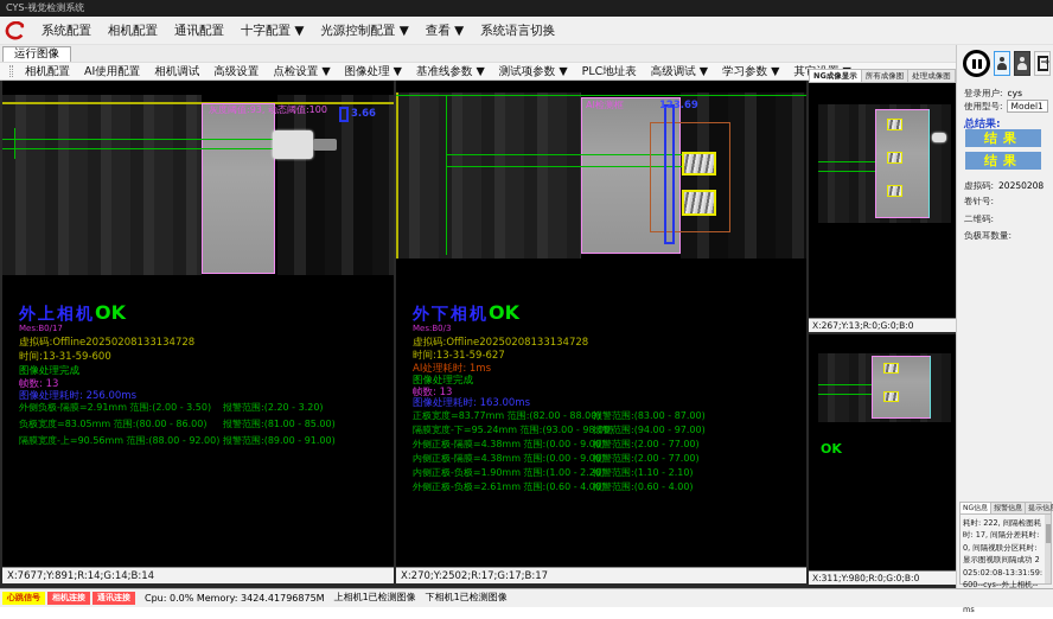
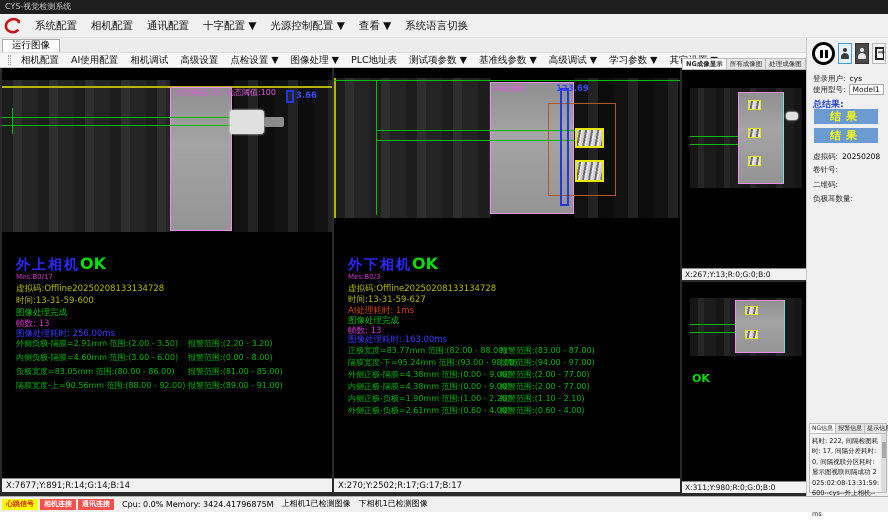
  CYS-视觉检测系统
  系统配置
  相机配置
  通讯配置
  十字配置 ▼
  光源控制配置 ▼
  查看 ▼
  系统语言切换
  运行图像
  相机配置
  AI使用配置
  相机调试
  高级设置
  点检设置 ▼
  图像处理 ▼
- 基准线参数 ▼
+ PLC地址表
  测试项参数 ▼
- PLC地址表
+ 基准线参数 ▼
  高级调试 ▼
  学习参数 ▼
  3.66
  灰度阈值:93, 动态阈值:100
  外上相机OK
  Mes:B0/17
  虚拟码:Offline20250208133134728
  时间:13-31-59-600
  图像处理完成
  帧数: 13
  图像处理耗时: 256.00ms
  外侧负极-隔膜=2.91mm 范围:(2.00 - 3.50)
  报警范围:(2.20 - 3.20)
+ 内侧负极-隔膜=4.60mm 范围:(3.00 - 6.00)
+ 报警范围:(0.00 - 8.00)
  负极宽度=83.05mm 范围:(80.00 - 86.00)
  报警范围:(81.00 - 85.00)
  隔膜宽度-上=90.56mm 范围:(88.00 - 92.00)
  报警范围:(89.00 - 91.00)
  X:7677;Y:891;R:14;G:14;B:14
  123.69
  AI检测框
  外下相机OK
  Mes:B0/3
  虚拟码:Offline20250208133134728
  时间:13-31-59-627
  AI处理耗时: 1ms
  图像处理完成
  帧数: 13
  图像处理耗时: 163.00ms
  正极宽度=83.77mm 范围:(82.00 - 88.00)
  报警范围:(83.00 - 87.00)
  隔膜宽度-下=95.24mm 范围:(93.00 - 98.00)
  报警范围:(94.00 - 97.00)
  外侧正极-隔膜=4.38mm 范围:(0.00 - 9.00)
  报警范围:(2.00 - 77.00)
  内侧正极-隔膜=4.38mm 范围:(0.00 - 9.00)
  报警范围:(2.00 - 77.00)
  内侧正极-负极=1.90mm 范围:(1.00 - 2.20)
  报警范围:(1.10 - 2.10)
  外侧正极-负极=2.61mm 范围:(0.60 - 4.00)
  报警范围:(0.60 - 4.00)
  X:270;Y:2502;R:17;G:17;B:17
  NG成像显示
  所有成像图
  处理成像图
  X:267;Y:13;R:0;G:0;B:0
  OK
  X:311;Y:980;R:0;G:0;B:0
  登录用户: cys
  使用型号: Model1
  总结果:
  结果
  结果
  虚拟码: 20250208
  卷针号:
  二维码:
  负极耳数量:
  耗时: 222, 间隔检图耗时: 17, 间隔分差耗时: 0, 间隔视联分区耗时: 显示图视联间隔成功 2025:02:08-13:31:59:600--cys--外上相机--ms
  心跳信号
  相机连接
  通讯连接
  Cpu: 0.0% Memory: 3424.41796875M
  上相机1已检测图像
  下相机1已检测图像
